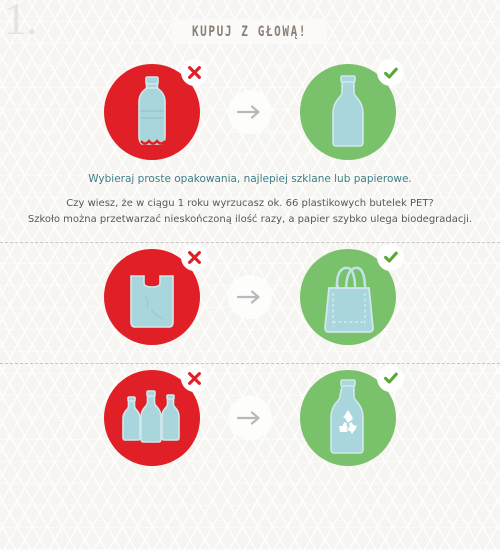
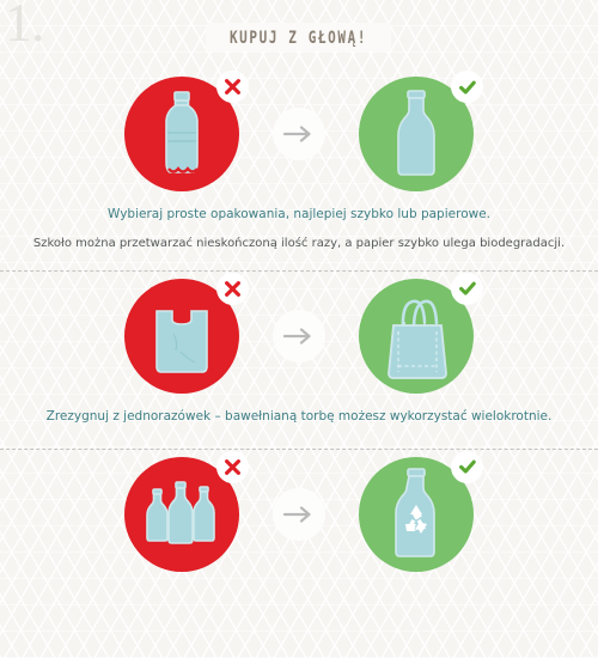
  1.
  KUPUJ Z GŁOWĄ!
- Wybieraj proste opakowania, najlepiej szklane lub papierowe.
+ Wybieraj proste opakowania, najlepiej szybko lub papierowe.
- Czy wiesz, że w ciągu 1 roku wyrzucasz ok. 66 plastikowych butelek PET?
  Szkoło można przetwarzać nieskończoną ilość razy, a papier szybko ulega biodegradacji.
+ Zrezygnuj z jednorazówek – bawełnianą torbę możesz wykorzystać wielokrotnie.
